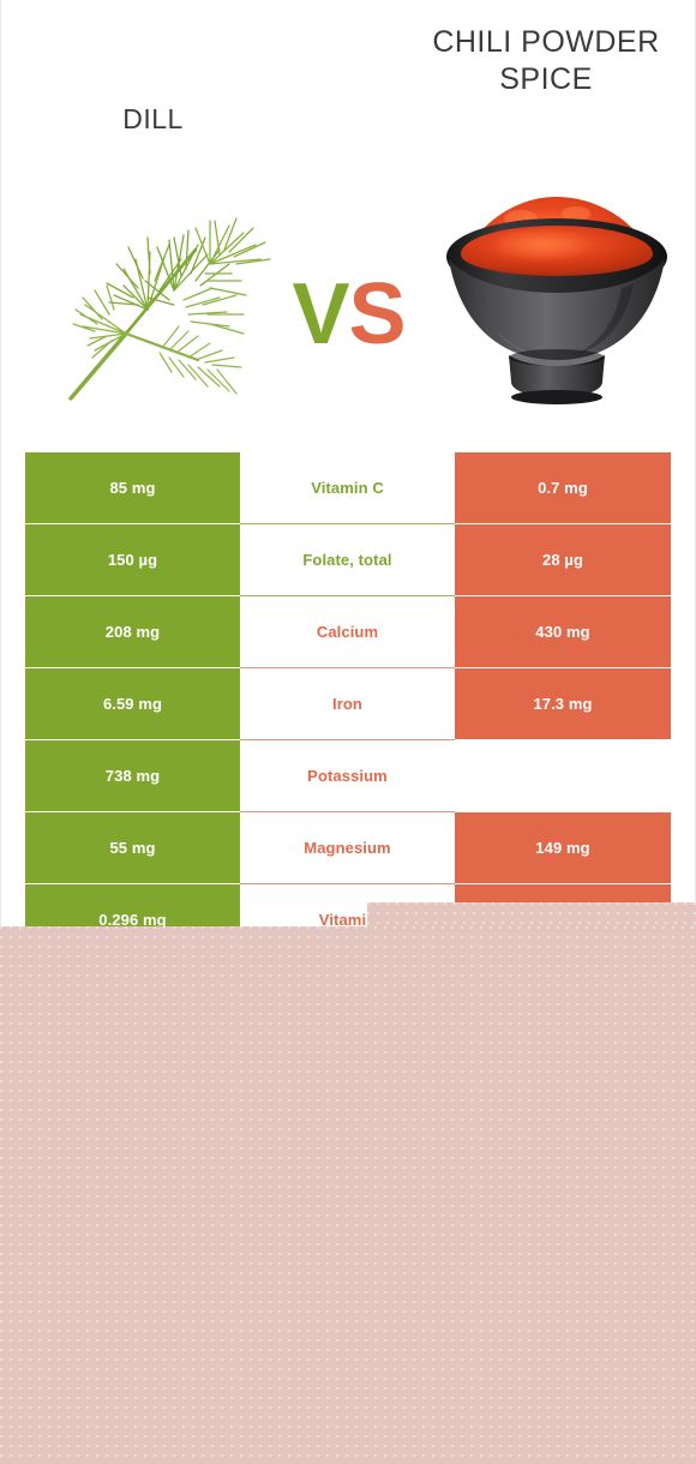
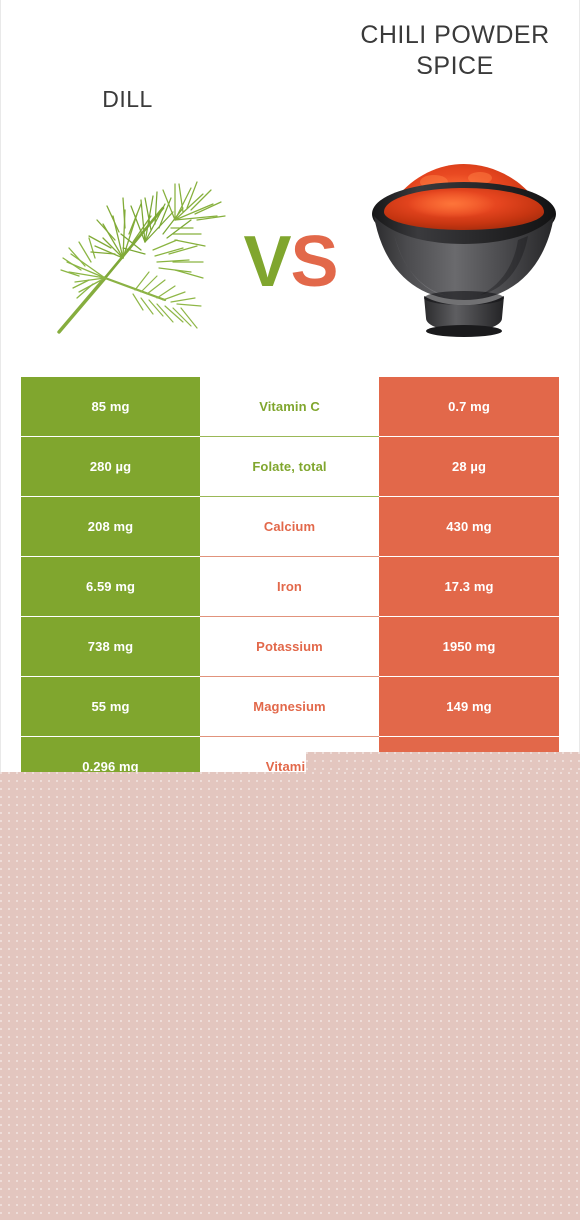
  DILL
  CHILI POWDER SPICE
  VS
  85 mg
  Vitamin C
  0.7 mg
- 150 µg
+ 280 µg
  Folate, total
  28 µg
  208 mg
  Calcium
  430 mg
  6.59 mg
  Iron
  17.3 mg
  738 mg
  Potassium
+ 1950 mg
  55 mg
  Magnesium
  149 mg
  0.296 mg
  Vitami
